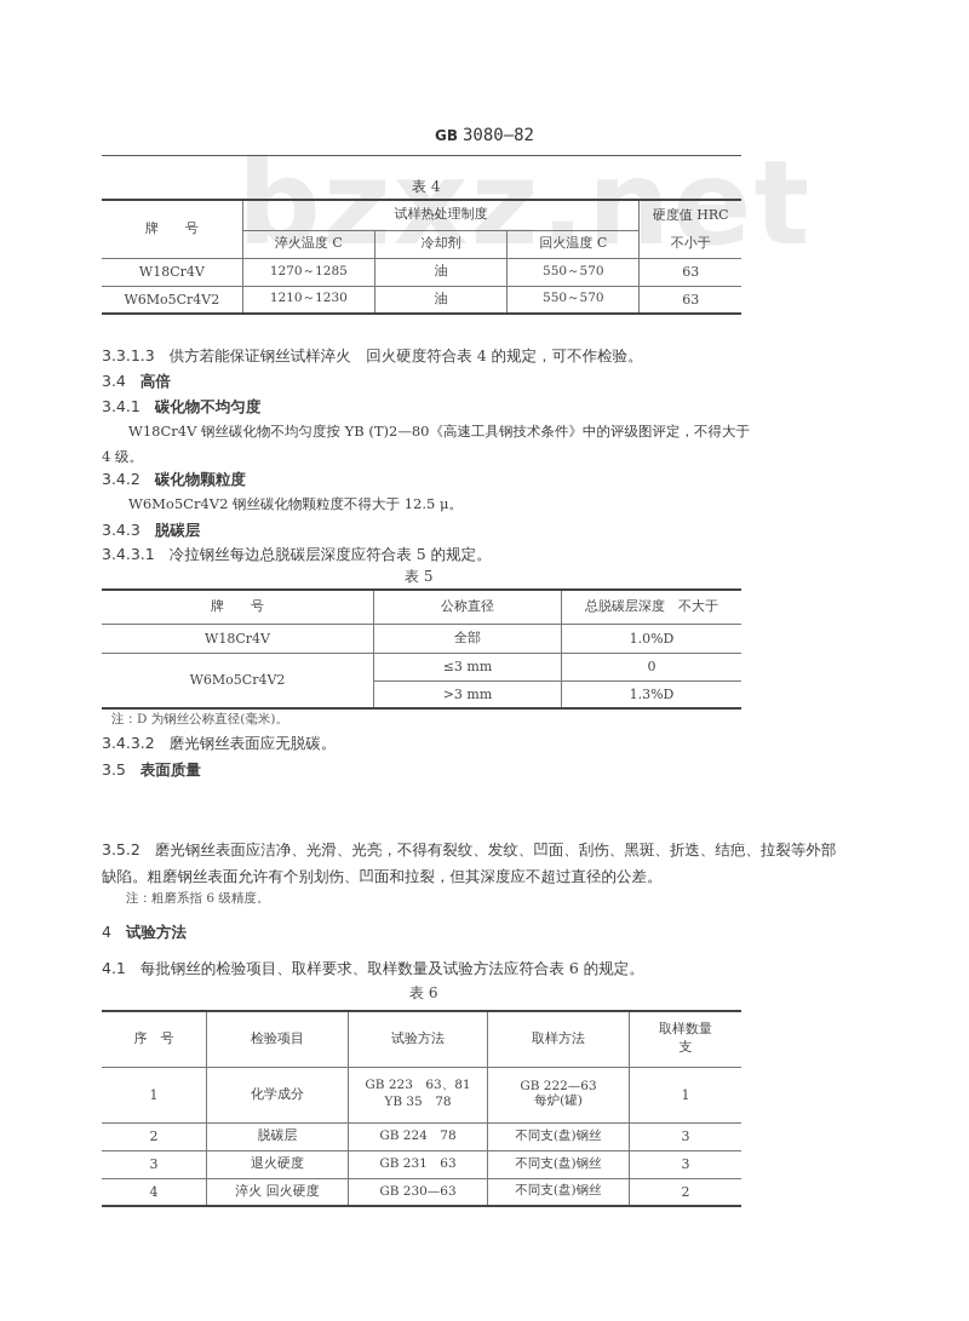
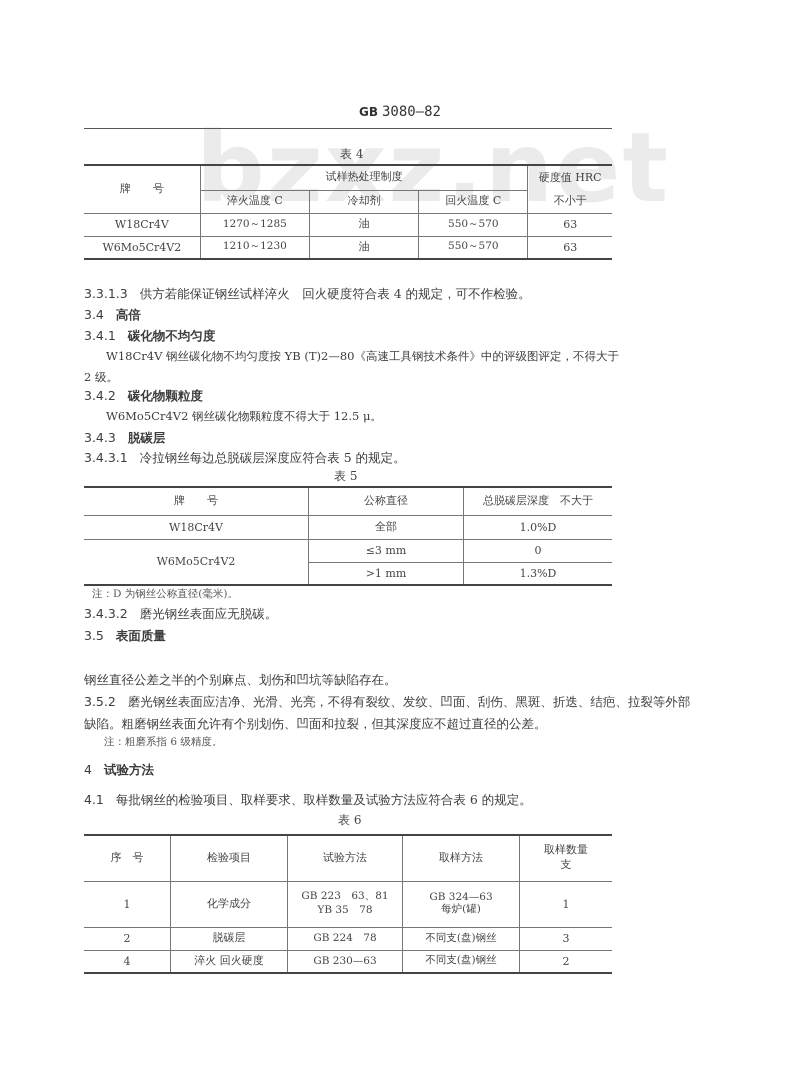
  bzxz.net
  GB 3080—82
  表 4
  牌 号	试样热处理制度	硬度值 HRC
  淬火温度 C	冷却剂	回火温度 C	不小于
  W18Cr4V	1270～1285	油	550～570	63
  W6Mo5Cr4V2	1210～1230	油	550～570	63
  3.3.1.3 供方若能保证钢丝试样淬火 回火硬度符合表 4 的规定，可不作检验。
  3.4 高倍
  3.4.1 碳化物不均匀度
  W18Cr4V 钢丝碳化物不均匀度按 YB (T)2—80《高速工具钢技术条件》中的评级图评定，不得大于
- 4 级。
+ 2 级。
  3.4.2 碳化物颗粒度
  W6Mo5Cr4V2 钢丝碳化物颗粒度不得大于 12.5 μ。
  3.4.3 脱碳层
  3.4.3.1 冷拉钢丝每边总脱碳层深度应符合表 5 的规定。
  表 5
  牌 号	公称直径	总脱碳层深度 不大于
  W18Cr4V	全部	1.0%D
  W6Mo5Cr4V2	≤3 mm	0
- >3 mm	1.3%D
+ >1 mm	1.3%D
  注：D 为钢丝公称直径(毫米)。
  3.4.3.2 磨光钢丝表面应无脱碳。
  3.5 表面质量
+ 钢丝直径公差之半的个别麻点、划伤和凹坑等缺陷存在。
  3.5.2 磨光钢丝表面应洁净、光滑、光亮，不得有裂纹、发纹、凹面、刮伤、黑斑、折迭、结疤、拉裂等外部
  缺陷。粗磨钢丝表面允许有个别划伤、凹面和拉裂，但其深度应不超过直径的公差。
  注：粗磨系指 6 级精度。
  4 试验方法
  4.1 每批钢丝的检验项目、取样要求、取样数量及试验方法应符合表 6 的规定。
  表 6
  序 号	检验项目	试验方法	取样方法	取样数量支
- 1	化学成分	GB 223 63、81YB 35 78	GB 222—63每炉(罐)	1
+ 1	化学成分	GB 223 63、81YB 35 78	GB 324—63每炉(罐)	1
  2	脱碳层	GB 224 78	不同支(盘)钢丝	3
- 3	退火硬度	GB 231 63	不同支(盘)钢丝	3
  4	淬火 回火硬度	GB 230—63	不同支(盘)钢丝	2
